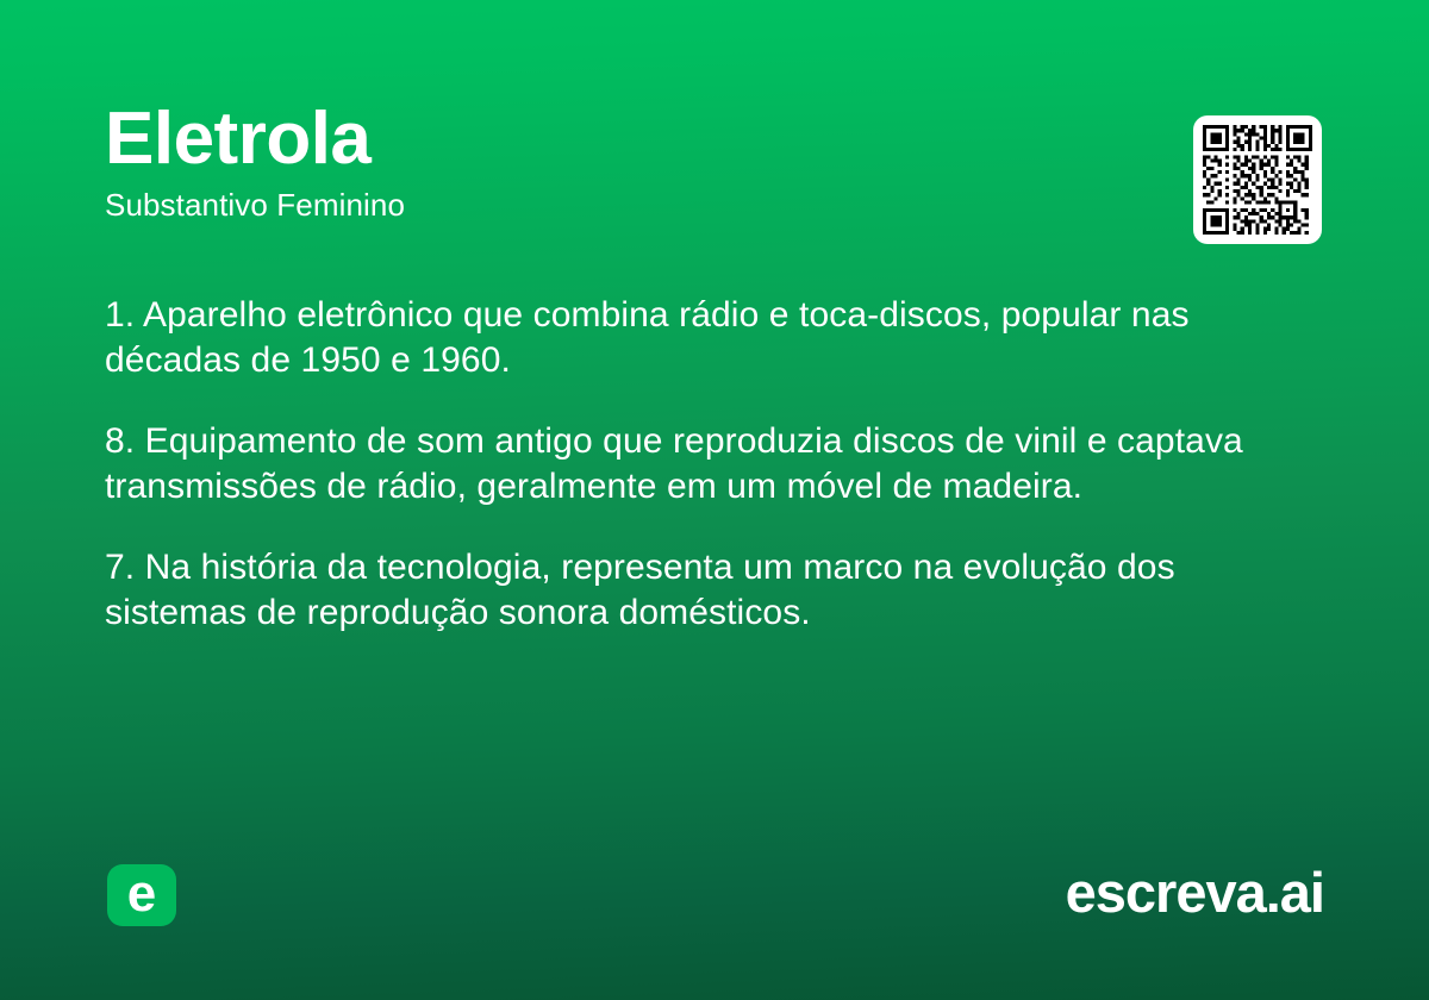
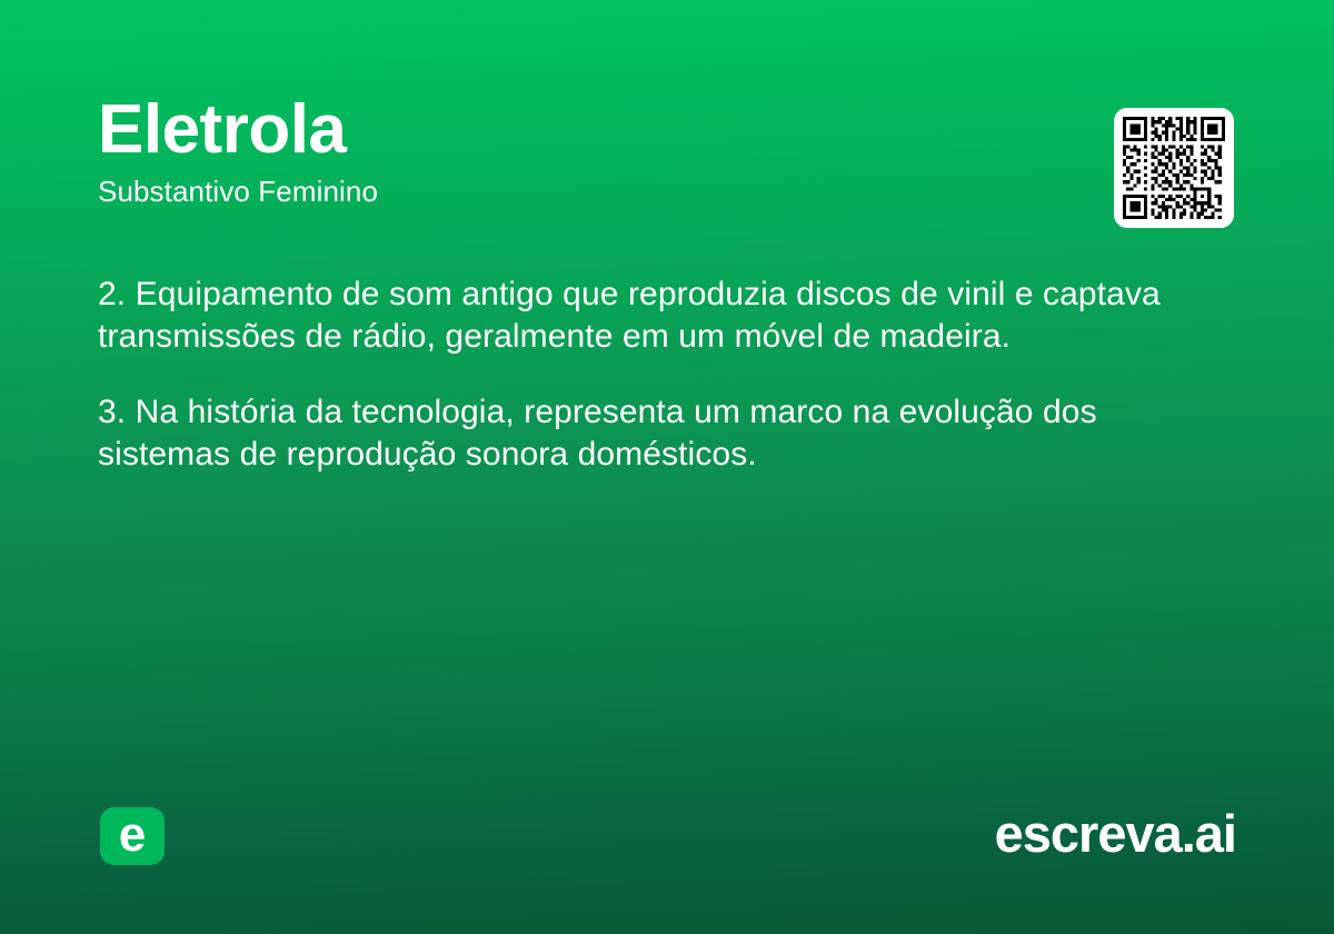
  Eletrola
  Substantivo Feminino
- 1. Aparelho eletrônico que combina rádio e toca-discos, popular nas décadas de 1950 e 1960.
- 8. Equipamento de som antigo que reproduzia discos de vinil e captava transmissões de rádio, geralmente em um móvel de madeira.
+ 2. Equipamento de som antigo que reproduzia discos de vinil e captava transmissões de rádio, geralmente em um móvel de madeira.
- 7. Na história da tecnologia, representa um marco na evolução dos sistemas de reprodução sonora domésticos.
+ 3. Na história da tecnologia, representa um marco na evolução dos sistemas de reprodução sonora domésticos.
  e
  escreva.ai
